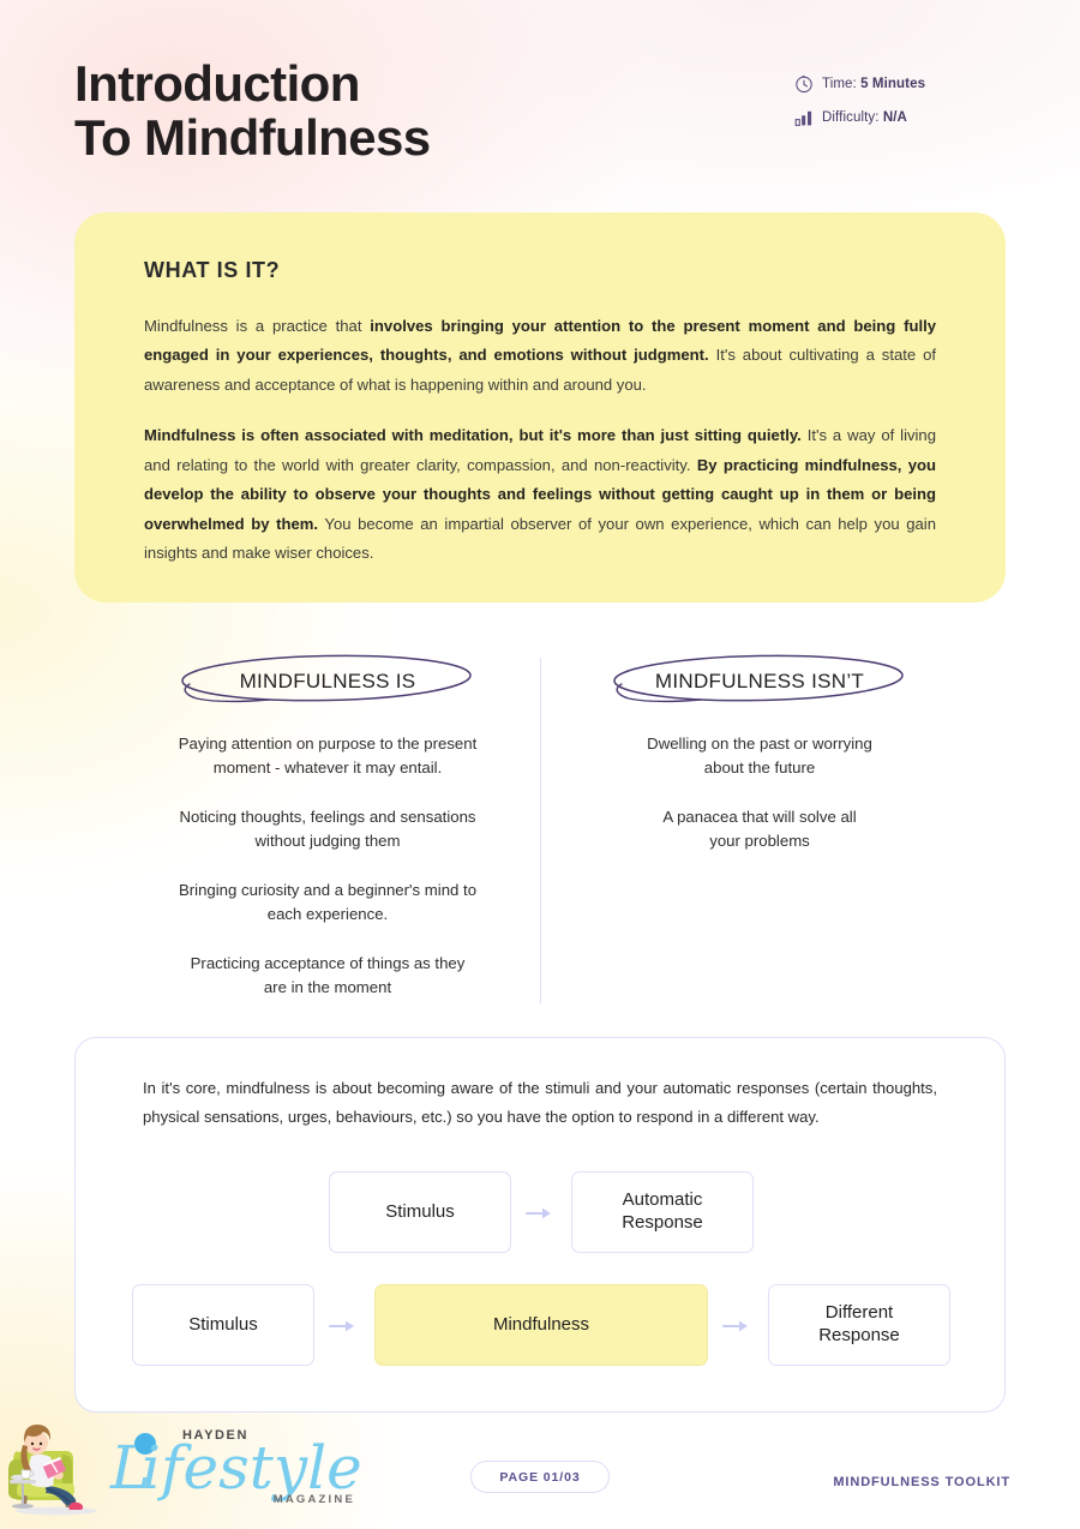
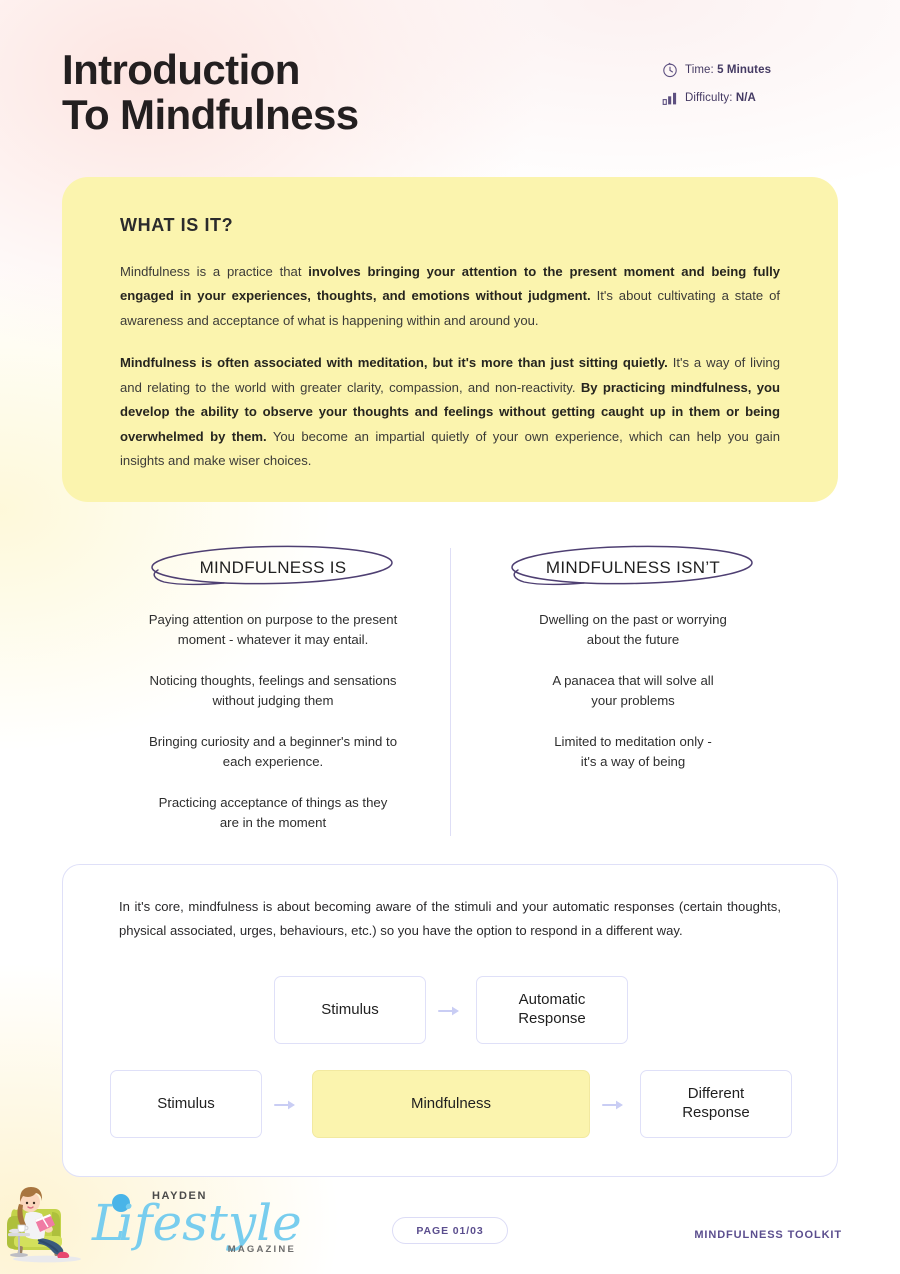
  Introduction
  To Mindfulness
  Time: 5 Minutes
  Difficulty: N/A
  WHAT IS IT?
  Mindfulness is a practice that involves bringing your attention to the present moment and being fully engaged in your experiences, thoughts, and emotions without judgment. It's about cultivating a state of awareness and acceptance of what is happening within and around you.
- Mindfulness is often associated with meditation, but it's more than just sitting quietly. It's a way of living and relating to the world with greater clarity, compassion, and non-reactivity. By practicing mindfulness, you develop the ability to observe your thoughts and feelings without getting caught up in them or being overwhelmed by them. You become an impartial observer of your own experience, which can help you gain insights and make wiser choices.
+ Mindfulness is often associated with meditation, but it's more than just sitting quietly. It's a way of living and relating to the world with greater clarity, compassion, and non-reactivity. By practicing mindfulness, you develop the ability to observe your thoughts and feelings without getting caught up in them or being overwhelmed by them. You become an impartial quietly of your own experience, which can help you gain insights and make wiser choices.
  MINDFULNESS IS
  Paying attention on purpose to the present
  moment - whatever it may entail.
  Noticing thoughts, feelings and sensations
  without judging them
  Bringing curiosity and a beginner's mind to
  each experience.
  Practicing acceptance of things as they
  are in the moment
  MINDFULNESS ISN’T
  Dwelling on the past or worrying
  about the future
  A panacea that will solve all
  your problems
+ Limited to meditation only -
+ it's a way of being
- In it's core, mindfulness is about becoming aware of the stimuli and your automatic responses (certain thoughts, physical sensations, urges, behaviours, etc.) so you have the option to respond in a different way.
+ In it's core, mindfulness is about becoming aware of the stimuli and your automatic responses (certain thoughts, physical associated, urges, behaviours, etc.) so you have the option to respond in a different way.
  Stimulus
  Automatic
  Response
  Stimulus
  Mindfulness
  Different
  Response
  L
  i
  festyle
  HAYDEN
  MAGAZINE
  PAGE 01/03
  MINDFULNESS TOOLKIT
